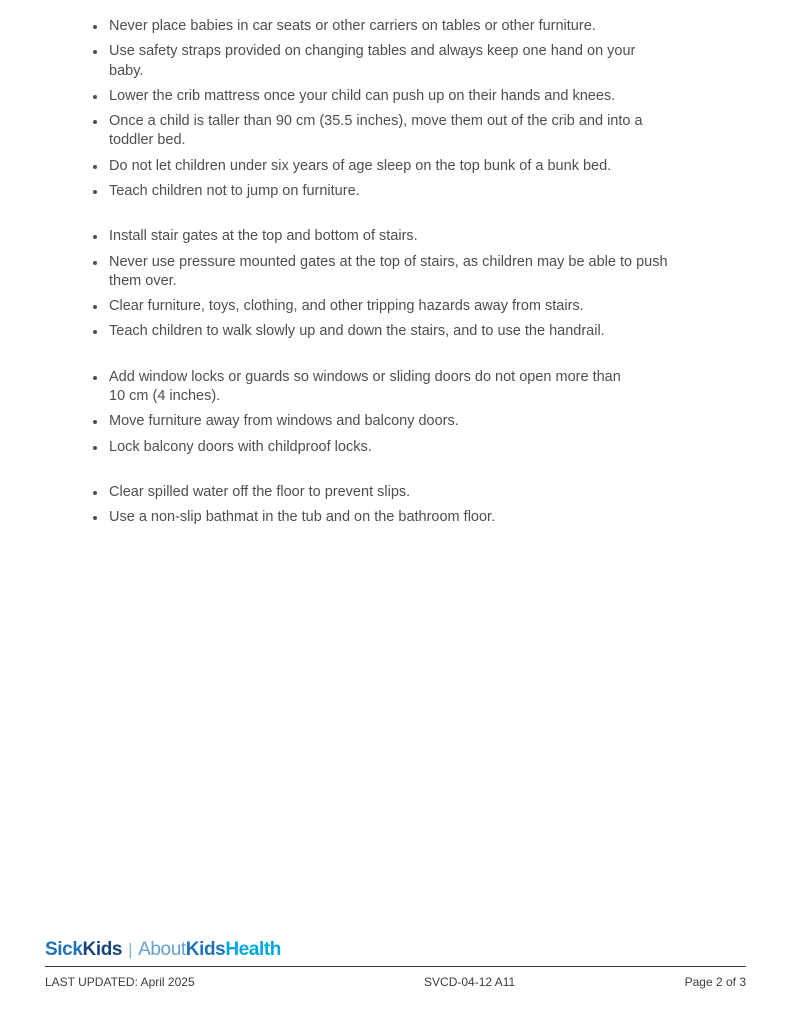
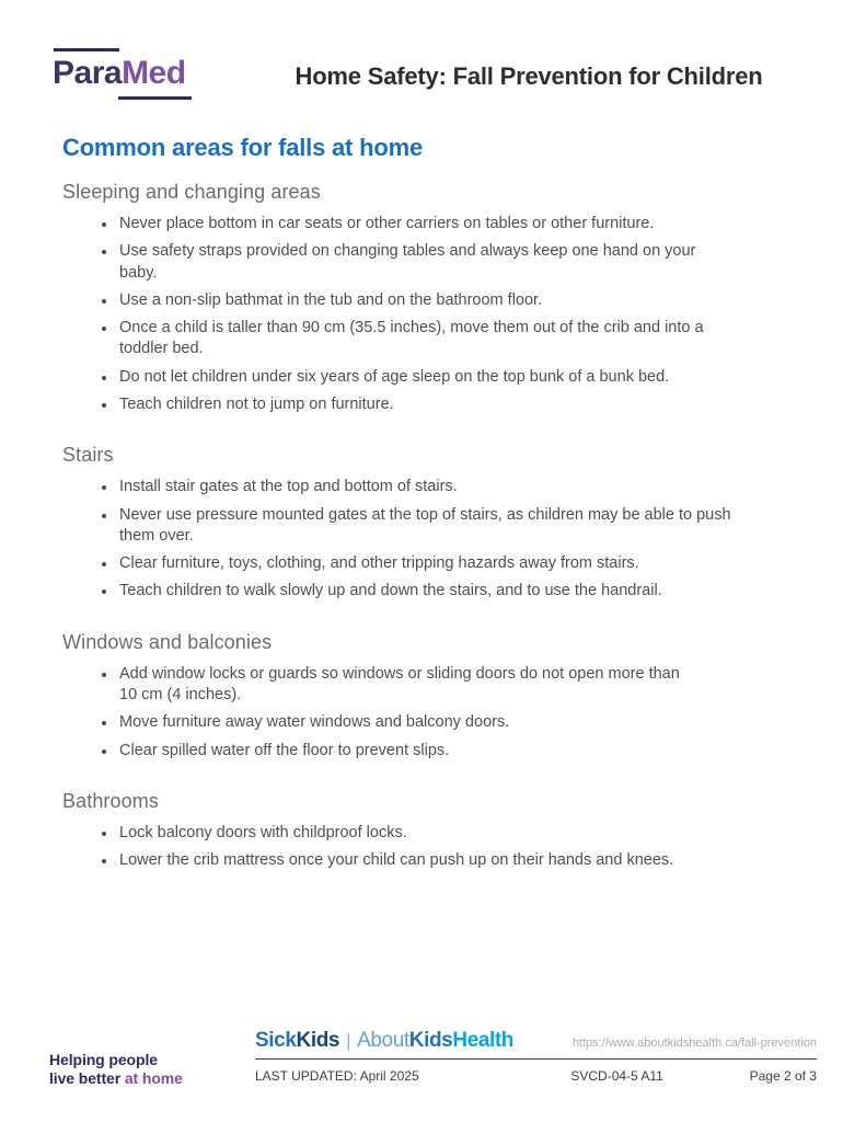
+ ParaMed
+ Home Safety: Fall Prevention for Children
+ Common areas for falls at home
+ Sleeping and changing areas
- Never place babies in car seats or other carriers on tables or other furniture.
+ Never place bottom in car seats or other carriers on tables or other furniture.
  Use safety straps provided on changing tables and always keep one hand on your
  baby.
- Lower the crib mattress once your child can push up on their hands and knees.
+ Use a non-slip bathmat in the tub and on the bathroom floor.
  Once a child is taller than 90 cm (35.5 inches), move them out of the crib and into a
  toddler bed.
  Do not let children under six years of age sleep on the top bunk of a bunk bed.
  Teach children not to jump on furniture.
+ Stairs
  Install stair gates at the top and bottom of stairs.
  Never use pressure mounted gates at the top of stairs, as children may be able to push
  them over.
  Clear furniture, toys, clothing, and other tripping hazards away from stairs.
  Teach children to walk slowly up and down the stairs, and to use the handrail.
+ Windows and balconies
  Add window locks or guards so windows or sliding doors do not open more than
  10 cm (4 inches).
- Move furniture away from windows and balcony doors.
+ Move furniture away water windows and balcony doors.
- Lock balcony doors with childproof locks.
+ Clear spilled water off the floor to prevent slips.
+ Bathrooms
- Clear spilled water off the floor to prevent slips.
+ Lock balcony doors with childproof locks.
- Use a non-slip bathmat in the tub and on the bathroom floor.
+ Lower the crib mattress once your child can push up on their hands and knees.
+ Helping people
+ live better at home
  SickKids | AboutKidsHealth
+ https://www.aboutkidshealth.ca/fall-prevention
  LAST UPDATED: April 2025
- SVCD-04-12 A11
+ SVCD-04-5 A11
  Page 2 of 3
